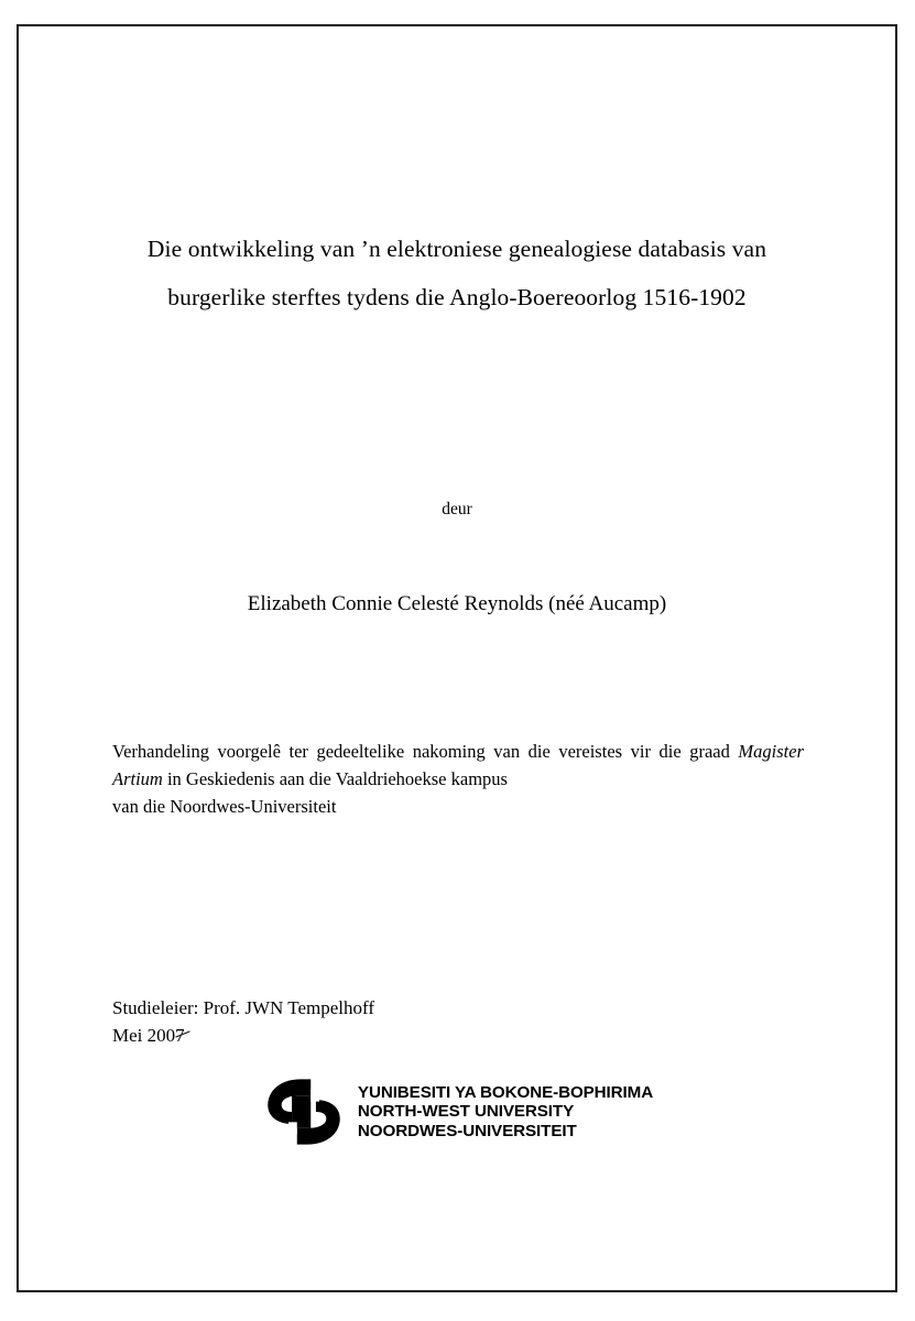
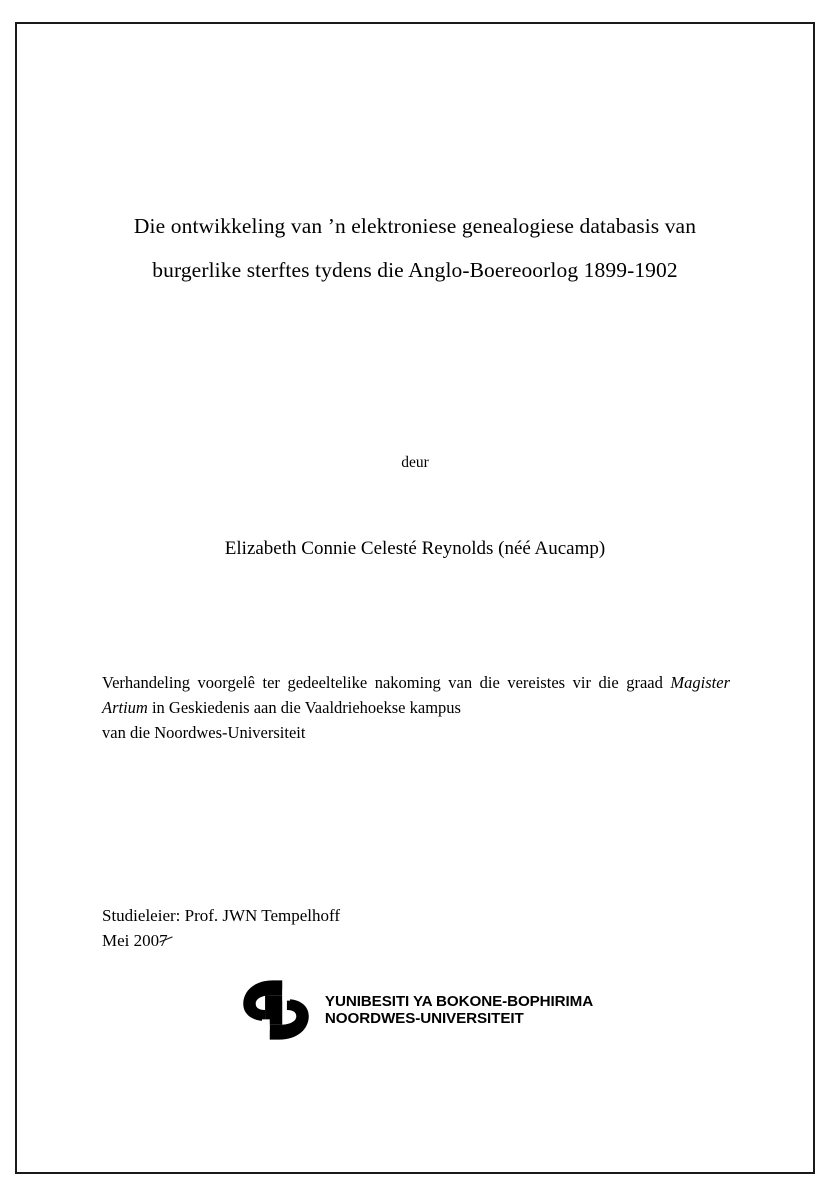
  Die ontwikkeling van ’n elektroniese genealogiese databasis van
- burgerlike sterftes tydens die Anglo-Boereoorlog 1516-1902
+ burgerlike sterftes tydens die Anglo-Boereoorlog 1899-1902
  deur
  Elizabeth Connie Celesté Reynolds (néé Aucamp)
  Verhandeling voorgelê ter gedeeltelike nakoming van die vereistes vir die graad Magister Artium in Geskiedenis aan die Vaaldriehoekse kampus
  van die Noordwes-Universiteit
  Studieleier: Prof. JWN Tempelhoff
  Mei 200
  YUNIBESITI YA BOKONE-BOPHIRIMA
- NORTH-WEST UNIVERSITY
  NOORDWES-UNIVERSITEIT
